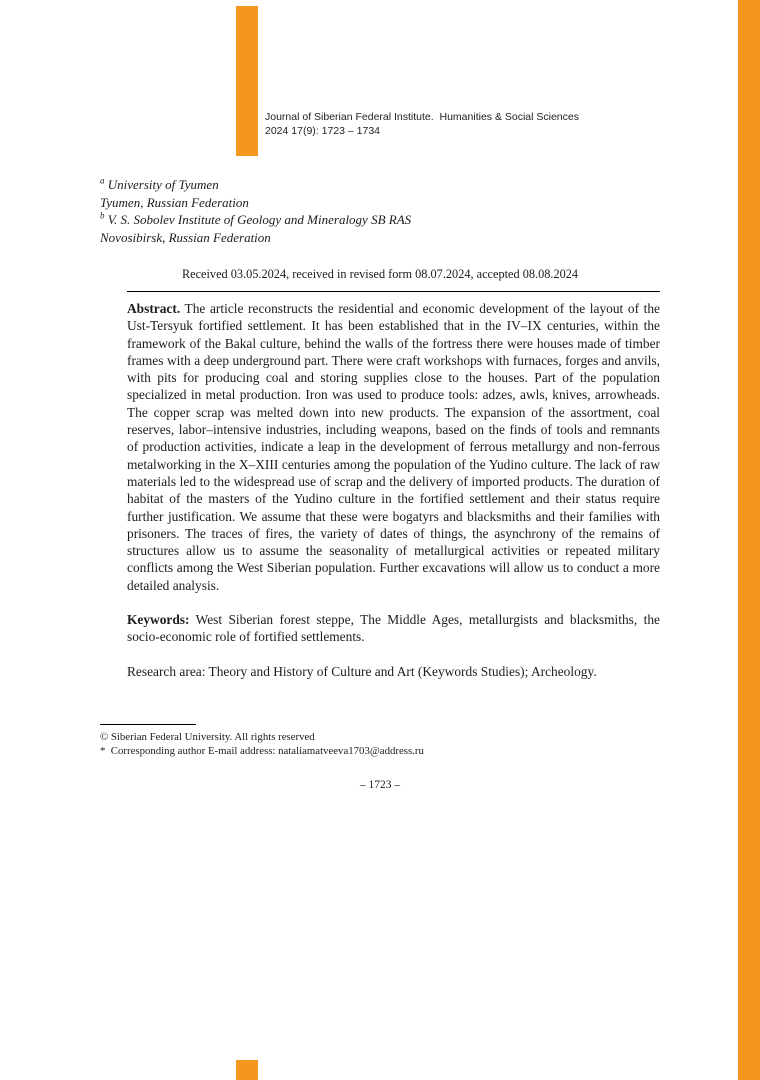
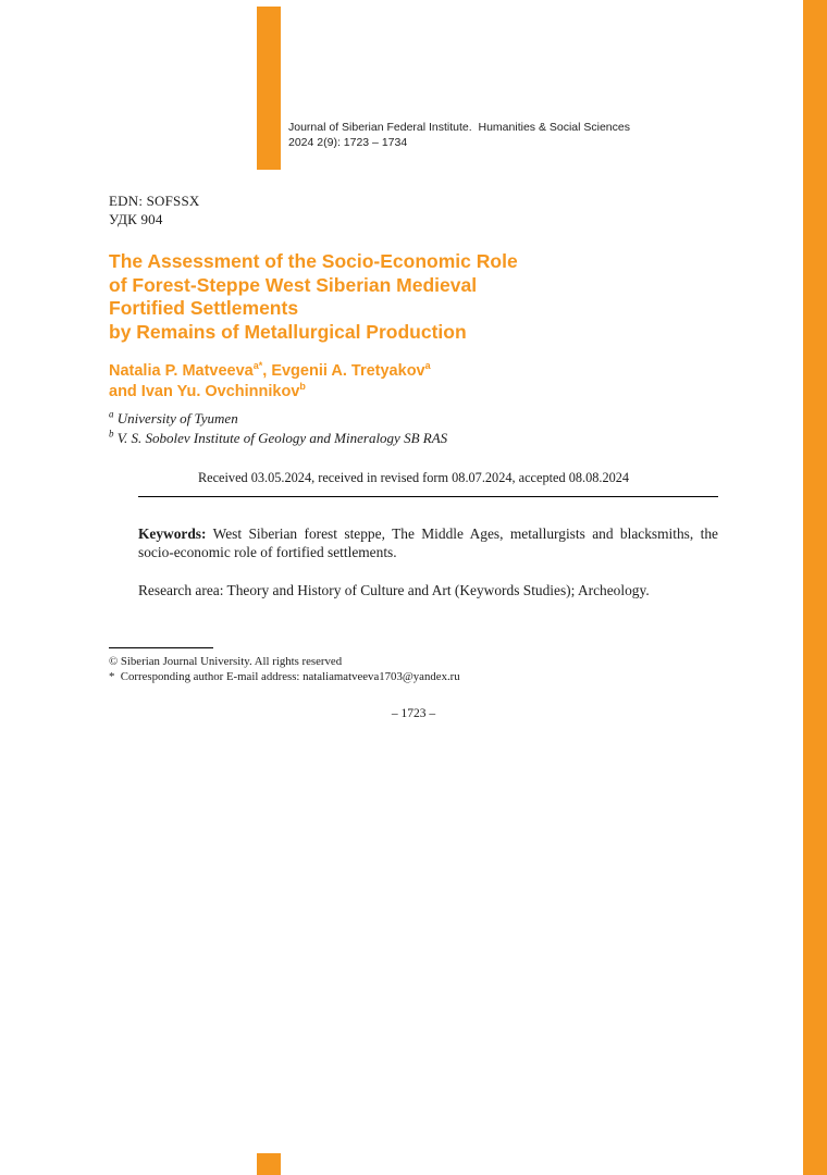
  Journal of Siberian Federal Institute. Humanities & Social Sciences
- 2024 17(9): 1723 – 1734
+ 2024 2(9): 1723 – 1734
+ EDN: SOFSSX
+ УДК 904
+ The Assessment of the Socio-Economic Role
+ of Forest-Steppe West Siberian Medieval
+ Fortified Settlements
+ by Remains of Metallurgical Production
+ Natalia P. Matveevaa*, Evgenii A. Tretyakova
+ and Ivan Yu. Ovchinnikovb
  a University of Tyumen
- Tyumen, Russian Federation
  b V. S. Sobolev Institute of Geology and Mineralogy SB RAS
- Novosibirsk, Russian Federation
  Received 03.05.2024, received in revised form 08.07.2024, accepted 08.08.2024
- Abstract. The article reconstructs the residential and economic development of the layout of the Ust-Tersyuk fortified settlement. It has been established that in the IV–IX centuries, within the framework of the Bakal culture, behind the walls of the fortress there were houses made of timber frames with a deep underground part. There were craft workshops with furnaces, forges and anvils, with pits for producing coal and storing supplies close to the houses. Part of the population specialized in metal production. Iron was used to produce tools: adzes, awls, knives, arrowheads. The copper scrap was melted down into new products. The expansion of the assortment, coal reserves, labor–intensive industries, including weapons, based on the finds of tools and remnants of production activities, indicate a leap in the development of ferrous metallurgy and non-ferrous metalworking in the X–XIII centuries among the population of the Yudino culture. The lack of raw materials led to the widespread use of scrap and the delivery of imported products. The duration of habitat of the masters of the Yudino culture in the fortified settlement and their status require further justification. We assume that these were bogatyrs and blacksmiths and their families with prisoners. The traces of fires, the variety of dates of things, the asynchrony of the remains of structures allow us to assume the seasonality of metallurgical activities or repeated military conflicts among the West Siberian population. Further excavations will allow us to conduct a more detailed analysis.
  Keywords: West Siberian forest steppe, The Middle Ages, metallurgists and blacksmiths, the socio-economic role of fortified settlements.
  Research area: Theory and History of Culture and Art (Keywords Studies); Archeology.
- © Siberian Federal University. All rights reserved
+ © Siberian Journal University. All rights reserved
- * Corresponding author E-mail address: nataliamatveeva1703@address.ru
+ * Corresponding author E-mail address: nataliamatveeva1703@yandex.ru
  – 1723 –
